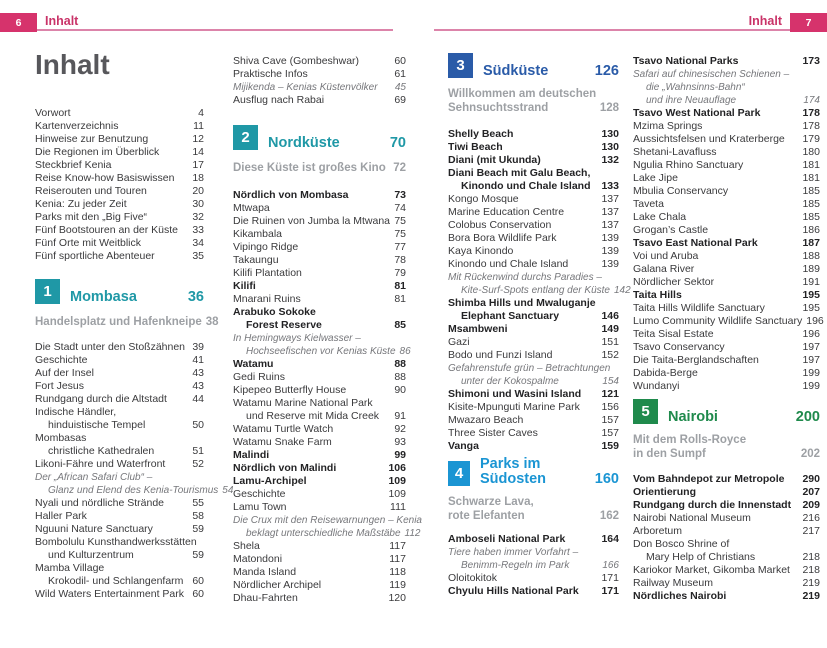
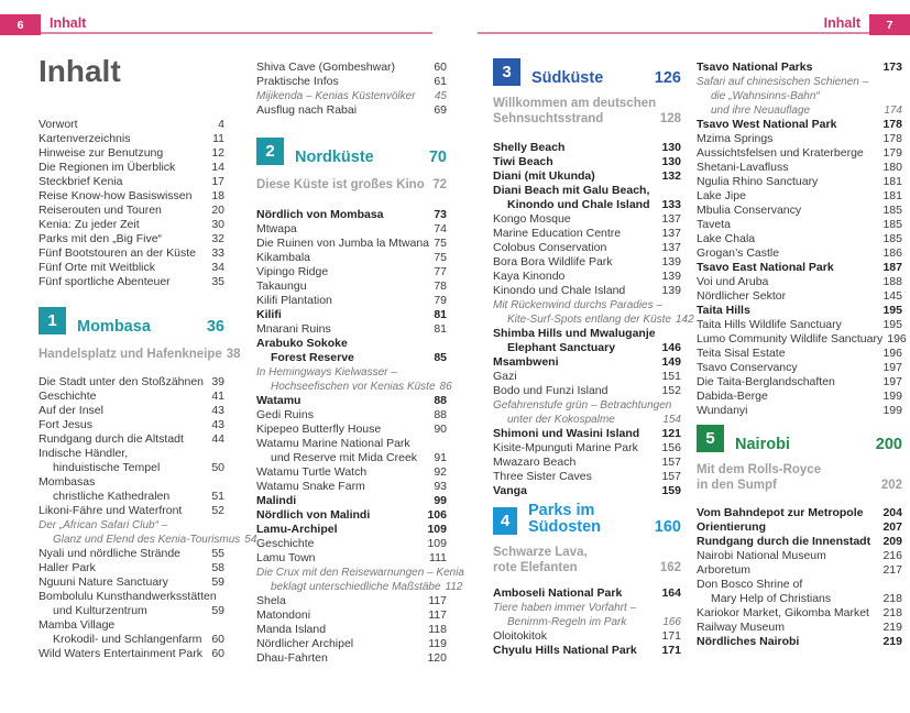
  6
  Inhalt
  Inhalt
  7
  Inhalt
  Vorwort
  4
  Kartenverzeichnis
  11
  Hinweise zur Benutzung
  12
  Die Regionen im Überblick
  14
  Steckbrief Kenia
  17
  Reise Know-how Basiswissen
  18
  Reiserouten und Touren
  20
  Kenia: Zu jeder Zeit
  30
  Parks mit den „Big Five“
  32
  Fünf Bootstouren an der Küste
  33
  Fünf Orte mit Weitblick
  34
  Fünf sportliche Abenteuer
  35
  1
  Mombasa
  36
  Handelsplatz und Hafenkneipe
  38
  Die Stadt unter den Stoßzähnen
  39
  Geschichte
  41
  Auf der Insel
  43
  Fort Jesus
  43
  Rundgang durch die Altstadt
  44
  Indische Händler,
  hinduistische Tempel
  50
  Mombasas
  christliche Kathedralen
  51
  Likoni-Fähre und Waterfront
  52
  Der „African Safari Club“ –
  Glanz und Elend des Kenia-Tourismus
  54
  Nyali und nördliche Strände
  55
  Haller Park
  58
  Nguuni Nature Sanctuary
  59
  Bombolulu Kunsthandwerksstätten
  und Kulturzentrum
  59
  Mamba Village
  Krokodil- und Schlangenfarm
  60
  Wild Waters Entertainment Park
  60
  Shiva Cave (Gombeshwar)
  60
  Praktische Infos
  61
  Mijikenda – Kenias Küstenvölker
  45
  Ausflug nach Rabai
  69
  2
  Nordküste
  70
  Diese Küste ist großes Kino
  72
  Nördlich von Mombasa
  73
  Mtwapa
  74
  Die Ruinen von Jumba la Mtwana
  75
  Kikambala
  75
  Vipingo Ridge
  77
  Takaungu
  78
  Kilifi Plantation
  79
  Kilifi
  81
  Mnarani Ruins
  81
  Arabuko Sokoke
  Forest Reserve
  85
  In Hemingways Kielwasser –
  Hochseefischen vor Kenias Küste
  86
  Watamu
  88
  Gedi Ruins
  88
  Kipepeo Butterfly House
  90
  Watamu Marine National Park
  und Reserve mit Mida Creek
  91
  Watamu Turtle Watch
  92
  Watamu Snake Farm
  93
  Malindi
  99
  Nördlich von Malindi
  106
  Lamu-Archipel
  109
  Geschichte
  109
  Lamu Town
  111
  Die Crux mit den Reisewarnungen – Kenia
  beklagt unterschiedliche Maßstäbe
  112
  Shela
  117
  Matondoni
  117
  Manda Island
  118
  Nördlicher Archipel
  119
  Dhau-Fahrten
  120
  3
  Südküste
  126
  Willkommen am deutschen
  Sehnsuchtsstrand
  128
  Shelly Beach
  130
  Tiwi Beach
  130
  Diani (mit Ukunda)
  132
  Diani Beach mit Galu Beach,
  Kinondo und Chale Island
  133
  Kongo Mosque
  137
  Marine Education Centre
  137
  Colobus Conservation
  137
  Bora Bora Wildlife Park
  139
  Kaya Kinondo
  139
  Kinondo und Chale Island
  139
  Mit Rückenwind durchs Paradies –
  Kite-Surf-Spots entlang der Küste
  142
  Shimba Hills und Mwaluganje
  Elephant Sanctuary
  146
  Msambweni
  149
  Gazi
  151
  Bodo und Funzi Island
  152
  Gefahrenstufe grün – Betrachtungen
  unter der Kokospalme
  154
  Shimoni und Wasini Island
  121
  Kisite-Mpunguti Marine Park
  156
  Mwazaro Beach
  157
  Three Sister Caves
  157
  Vanga
  159
  4
  Parks im Südosten
  160
  Schwarze Lava,
  rote Elefanten
  162
  Amboseli National Park
  164
  Tiere haben immer Vorfahrt –
  Benimm-Regeln im Park
  166
  Oloitokitok
  171
  Chyulu Hills National Park
  171
  Tsavo National Parks
  173
  Safari auf chinesischen Schienen –
  die „Wahnsinns-Bahn“
  und ihre Neuauflage
  174
  Tsavo West National Park
  178
  Mzima Springs
  178
  Aussichtsfelsen und Kraterberge
  179
  Shetani-Lavafluss
  180
  Ngulia Rhino Sanctuary
  181
  Lake Jipe
  181
  Mbulia Conservancy
  185
  Taveta
  185
  Lake Chala
  185
  Grogan’s Castle
  186
  Tsavo East National Park
  187
  Voi und Aruba
  188
- Galana River
- 189
  Nördlicher Sektor
- 191
+ 145
  Taita Hills
  195
  Taita Hills Wildlife Sanctuary
  195
  Lumo Community Wildlife Sanctuary
  196
  Teita Sisal Estate
  196
  Tsavo Conservancy
  197
  Die Taita-Berglandschaften
  197
  Dabida-Berge
  199
  Wundanyi
  199
  5
  Nairobi
  200
  Mit dem Rolls-Royce
  in den Sumpf
  202
  Vom Bahndepot zur Metropole
- 290
+ 204
  Orientierung
  207
  Rundgang durch die Innenstadt
  209
  Nairobi National Museum
  216
  Arboretum
  217
  Don Bosco Shrine of
  Mary Help of Christians
  218
  Kariokor Market, Gikomba Market
  218
  Railway Museum
  219
  Nördliches Nairobi
  219
